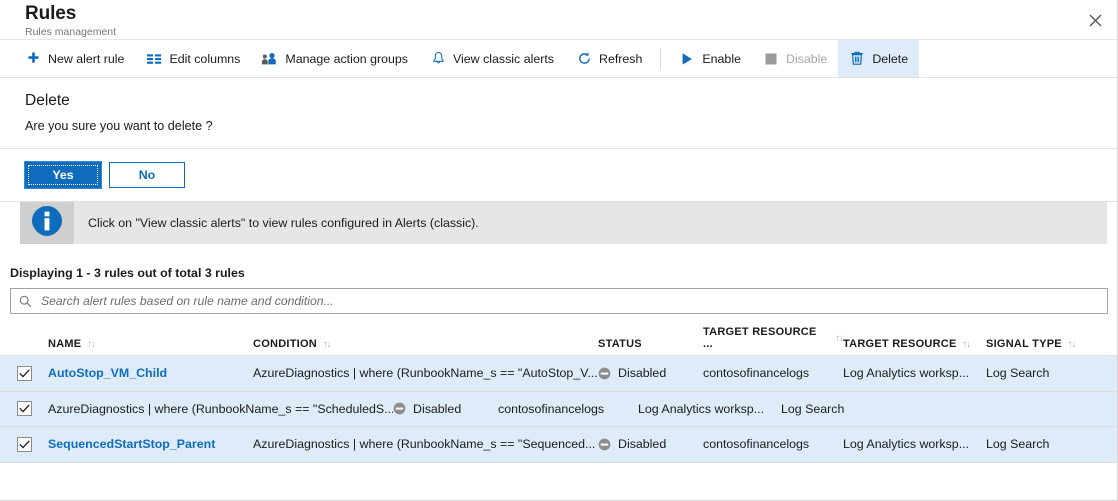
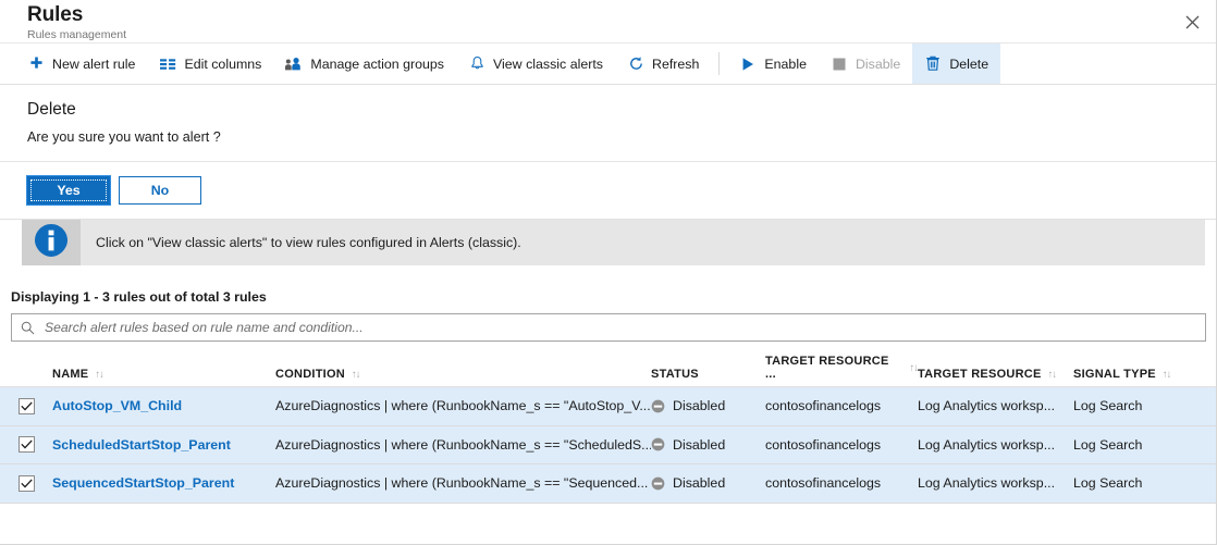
  Rules
  Rules management
  New alert rule
  Edit columns
  Manage action groups
  View classic alerts
  Refresh
  Enable
  Disable
  Delete
  Delete
- Are you sure you want to delete ?
+ Are you sure you want to alert ?
  Yes
  No
  Click on "View classic alerts" to view rules configured in Alerts (classic).
  Displaying 1 - 3 rules out of total 3 rules
  Search alert rules based on rule name and condition...
  NAME
  ↑↓
  CONDITION
  ↑↓
  STATUS
  TARGET RESOURCE ...
  ↑↓
  TARGET RESOURCE
  ↑↓
  SIGNAL TYPE
  ↑↓
  AutoStop_VM_Child
  AzureDiagnostics | where (RunbookName_s == "AutoStop_V...
  Disabled
  contosofinancelogs
  Log Analytics worksp...
  Log Search
+ ScheduledStartStop_Parent
  AzureDiagnostics | where (RunbookName_s == "ScheduledS...
  Disabled
  contosofinancelogs
  Log Analytics worksp...
  Log Search
  SequencedStartStop_Parent
  AzureDiagnostics | where (RunbookName_s == "Sequenced...
  Disabled
  contosofinancelogs
  Log Analytics worksp...
  Log Search
